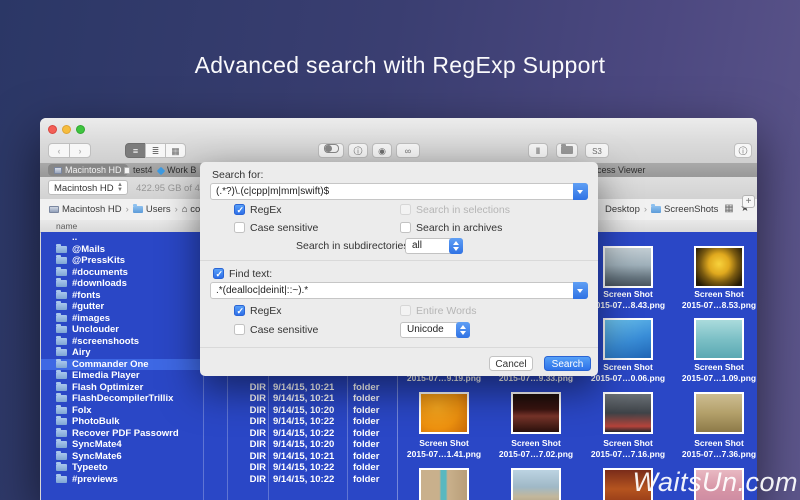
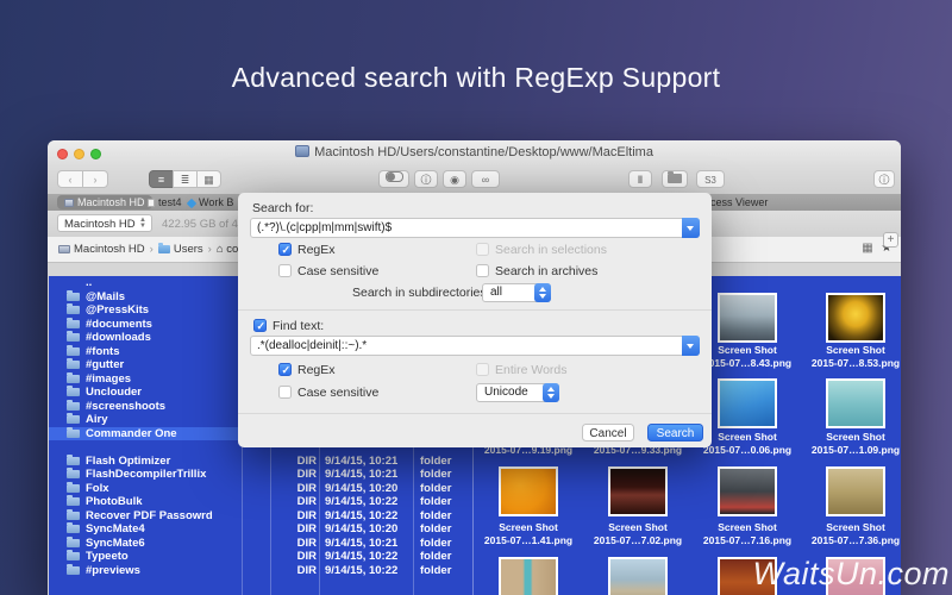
  Advanced search with RegExp Support
+ Macintosh HD/Users/constantine/Desktop/www/MacEltima
  ‹
  ›
  ≡
  ≣
  ▦
  ⓘ
  ◉
  ∞
  ‖
  S3
  ⓘ
  Macintosh HD
  test4
  Work B
  cess Viewer
  Macintosh HD
  Macintosh HD › Users › ⌂ co
- Desktop › ScreenShots
  ▦
  ★
  +
- name
  ..
  @Mails
  @PressKits
  #documents
  #downloads
  #fonts
  #gutter
  #images
  Unclouder
  #screenshoots
  Airy
  Commander One
- Elmedia Player
  Flash Optimizer
  DIR
  9/14/15, 10:21
  folder
  FlashDecompilerTrillix
  DIR
  9/14/15, 10:21
  folder
  Folx
  DIR
  9/14/15, 10:20
  folder
  PhotoBulk
  DIR
  9/14/15, 10:22
  folder
  Recover PDF Passowrd
  DIR
  9/14/15, 10:22
  folder
  SyncMate4
  DIR
  9/14/15, 10:20
  folder
  SyncMate6
  DIR
  9/14/15, 10:21
  folder
  Typeeto
  DIR
  9/14/15, 10:22
  folder
  #previews
  DIR
  9/14/15, 10:22
  folder
  Screen Shot
  015-07…8.43.png
  Screen Shot
  2015-07…8.53.png
  2015-07…9.19.png
  2015-07…9.33.png
  Screen Shot
  2015-07…0.06.png
  Screen Shot
  2015-07…1.09.png
  Screen Shot
  2015-07…1.41.png
  Screen Shot
  2015-07…7.02.png
  Screen Shot
  2015-07…7.16.png
  Screen Shot
  2015-07…7.36.png
  Search for:
  (.*?)\.(c|cpp|m|mm|swift)$
  RegEx
  Search in selections
  Case sensitive
  Search in archives
  Search in subdirectorie
  all
  Find text:
  .*(dealloc|deinit|::~).*
  RegEx
  Entire Words
  Case sensitive
  Unicode
  Cancel
  Search
  WaitsUn.com
